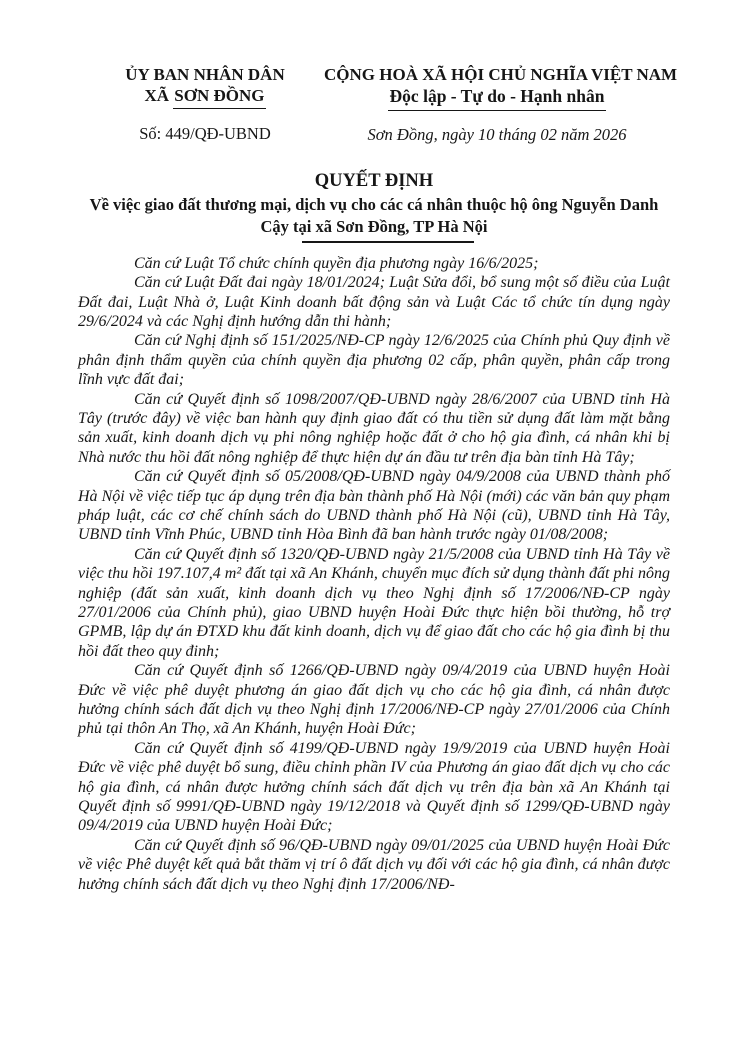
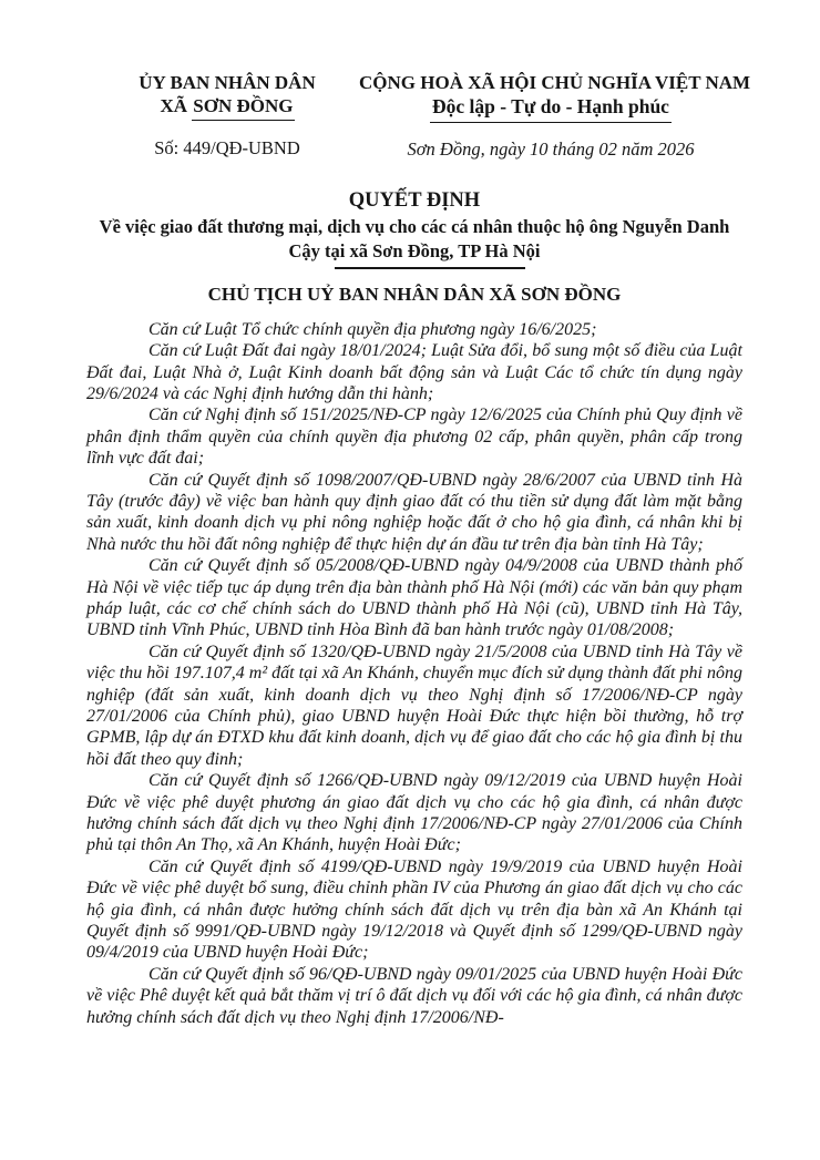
  ỦY BAN NHÂN DÂN
  XÃ SƠN ĐỒNG
  Số: 449/QĐ-UBND
  CỘNG HOÀ XÃ HỘI CHỦ NGHĨA VIỆT NAM
- Độc lập - Tự do - Hạnh nhân
+ Độc lập - Tự do - Hạnh phúc
  Sơn Đồng, ngày 10 tháng 02 năm 2026
  QUYẾT ĐỊNH
  Về việc giao đất thương mại, dịch vụ cho các cá nhân thuộc hộ ông Nguyễn Danh Cậy tại xã Sơn Đồng, TP Hà Nội
+ CHỦ TỊCH UỶ BAN NHÂN DÂN XÃ SƠN ĐỒNG
  Căn cứ Luật Tổ chức chính quyền địa phương ngày 16/6/2025;
  Căn cứ Luật Đất đai ngày 18/01/2024; Luật Sửa đổi, bổ sung một số điều của Luật Đất đai, Luật Nhà ở, Luật Kinh doanh bất động sản và Luật Các tổ chức tín dụng ngày 29/6/2024 và các Nghị định hướng dẫn thi hành;
  Căn cứ Nghị định số 151/2025/NĐ-CP ngày 12/6/2025 của Chính phủ Quy định về phân định thẩm quyền của chính quyền địa phương 02 cấp, phân quyền, phân cấp trong lĩnh vực đất đai;
  Căn cứ Quyết định số 1098/2007/QĐ-UBND ngày 28/6/2007 của UBND tỉnh Hà Tây (trước đây) về việc ban hành quy định giao đất có thu tiền sử dụng đất làm mặt bằng sản xuất, kinh doanh dịch vụ phi nông nghiệp hoặc đất ở cho hộ gia đình, cá nhân khi bị Nhà nước thu hồi đất nông nghiệp để thực hiện dự án đầu tư trên địa bàn tỉnh Hà Tây;
  Căn cứ Quyết định số 05/2008/QĐ-UBND ngày 04/9/2008 của UBND thành phố Hà Nội về việc tiếp tục áp dụng trên địa bàn thành phố Hà Nội (mới) các văn bản quy phạm pháp luật, các cơ chế chính sách do UBND thành phố Hà Nội (cũ), UBND tỉnh Hà Tây, UBND tỉnh Vĩnh Phúc, UBND tỉnh Hòa Bình đã ban hành trước ngày 01/08/2008;
  Căn cứ Quyết định số 1320/QĐ-UBND ngày 21/5/2008 của UBND tỉnh Hà Tây về việc thu hồi 197.107,4 m² đất tại xã An Khánh, chuyển mục đích sử dụng thành đất phi nông nghiệp (đất sản xuất, kinh doanh dịch vụ theo Nghị định số 17/2006/NĐ-CP ngày 27/01/2006 của Chính phủ), giao UBND huyện Hoài Đức thực hiện bồi thường, hỗ trợ GPMB, lập dự án ĐTXD khu đất kinh doanh, dịch vụ để giao đất cho các hộ gia đình bị thu hồi đất theo quy đinh;
- Căn cứ Quyết định số 1266/QĐ-UBND ngày 09/4/2019 của UBND huyện Hoài Đức về việc phê duyệt phương án giao đất dịch vụ cho các hộ gia đình, cá nhân được hưởng chính sách đất dịch vụ theo Nghị định 17/2006/NĐ-CP ngày 27/01/2006 của Chính phủ tại thôn An Thọ, xã An Khánh, huyện Hoài Đức;
+ Căn cứ Quyết định số 1266/QĐ-UBND ngày 09/12/2019 của UBND huyện Hoài Đức về việc phê duyệt phương án giao đất dịch vụ cho các hộ gia đình, cá nhân được hưởng chính sách đất dịch vụ theo Nghị định 17/2006/NĐ-CP ngày 27/01/2006 của Chính phủ tại thôn An Thọ, xã An Khánh, huyện Hoài Đức;
  Căn cứ Quyết định số 4199/QĐ-UBND ngày 19/9/2019 của UBND huyện Hoài Đức về việc phê duyệt bổ sung, điều chỉnh phần IV của Phương án giao đất dịch vụ cho các hộ gia đình, cá nhân được hưởng chính sách đất dịch vụ trên địa bàn xã An Khánh tại Quyết định số 9991/QĐ-UBND ngày 19/12/2018 và Quyết định số 1299/QĐ-UBND ngày 09/4/2019 của UBND huyện Hoài Đức;
  Căn cứ Quyết định số 96/QĐ-UBND ngày 09/01/2025 của UBND huyện Hoài Đức về việc Phê duyệt kết quả bắt thăm vị trí ô đất dịch vụ đối với các hộ gia đình, cá nhân được hưởng chính sách đất dịch vụ theo Nghị định 17/2006/NĐ-
